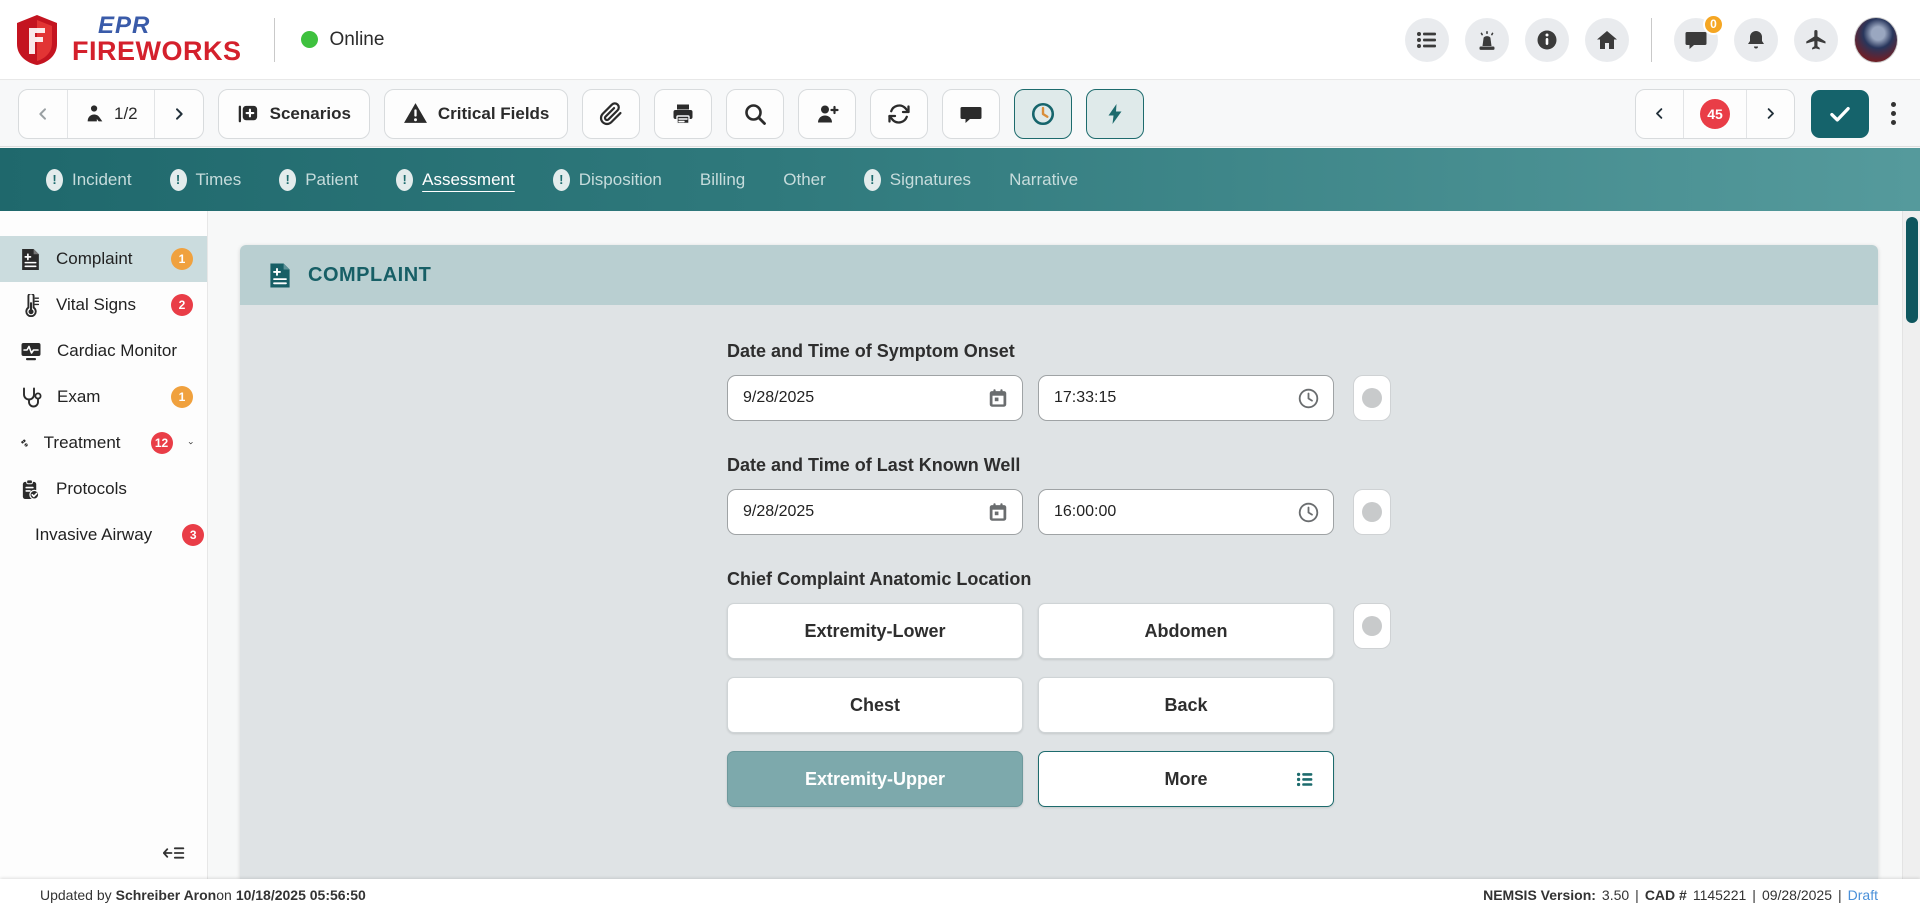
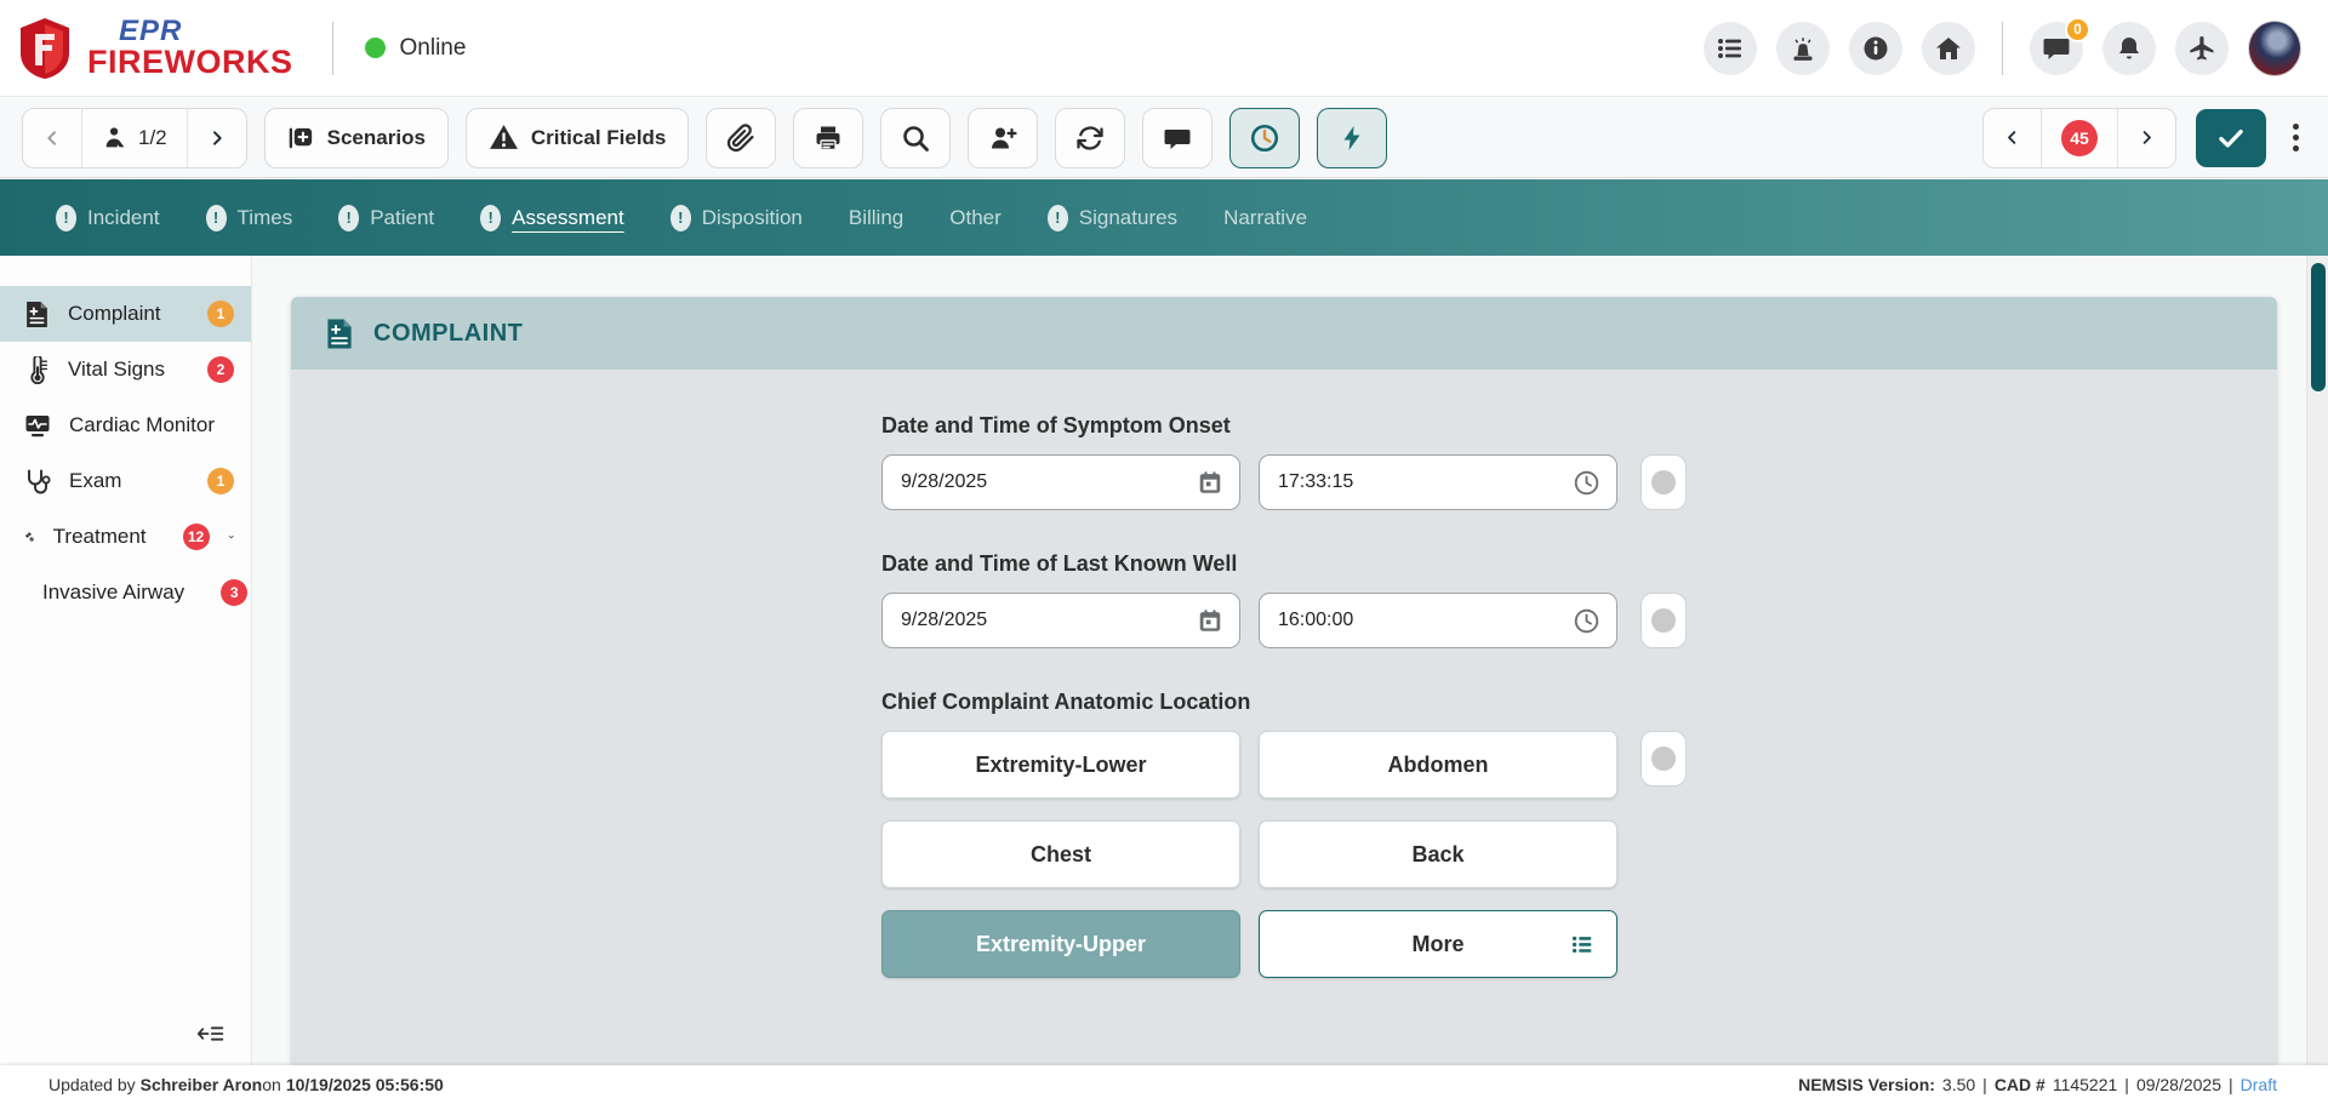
  EPR
  FIREWORKS
  Online
  0
  1/2
  Scenarios
  Critical Fields
  45
  !
  Incident
  !
  Times
  !
  Patient
  !
  Assessment
  !
  Disposition
  Billing
  Other
  !
  Signatures
  Narrative
  Complaint
  1
  Vital Signs
  2
  Cardiac Monitor
  Exam
  1
  Treatment
  12
- Protocols
  Invasive Airway
  3
  COMPLAINT
  Date and Time of Symptom Onset
  9/28/2025
  17:33:15
  Date and Time of Last Known Well
  9/28/2025
  16:00:00
  Chief Complaint Anatomic Location
  Extremity-Lower
  Abdomen
  Chest
  Back
  Extremity-Upper
  More
- Updated by Schreiber Aronon 10/18/2025 05:56:50
+ Updated by Schreiber Aronon 10/19/2025 05:56:50
  NEMSIS Version:
  3.50
  |
  CAD #
  1145221
  |
  09/28/2025
  |
  Draft
